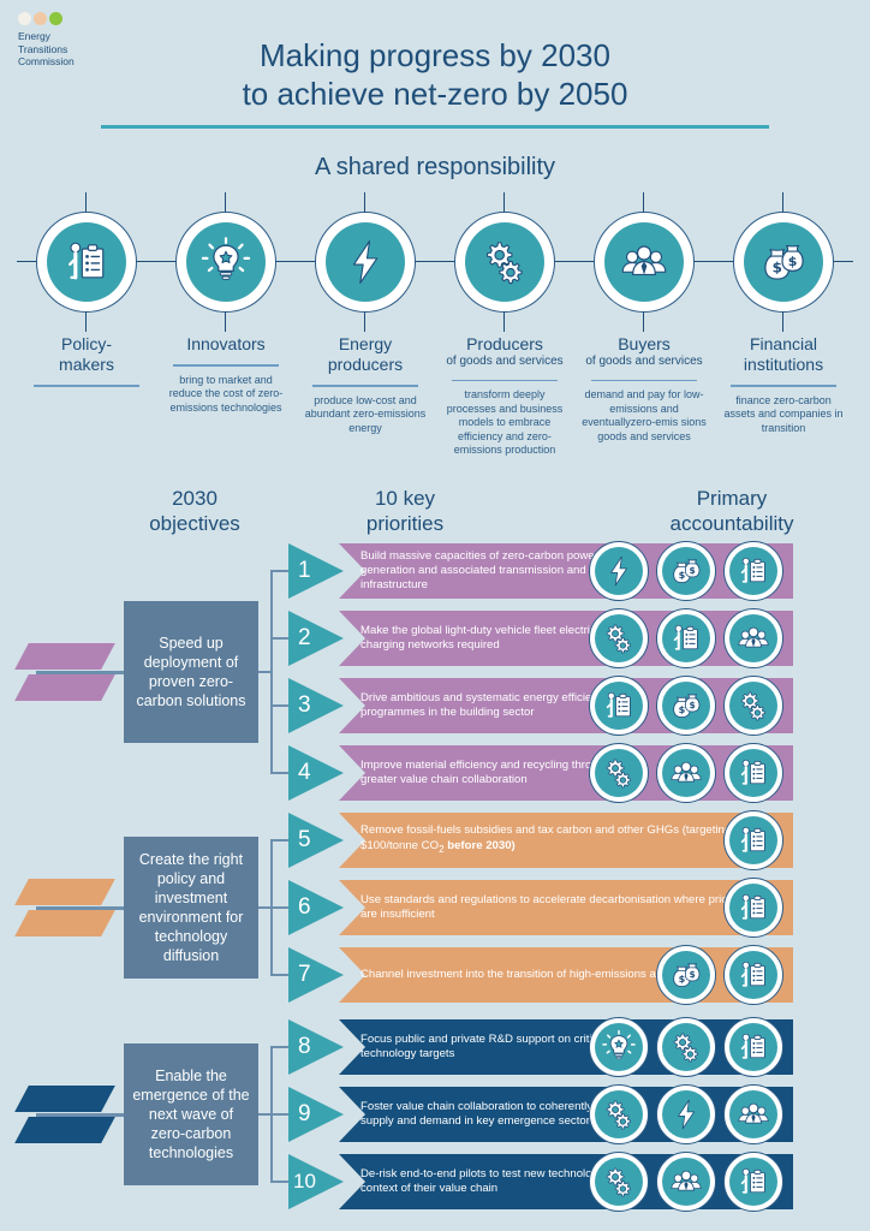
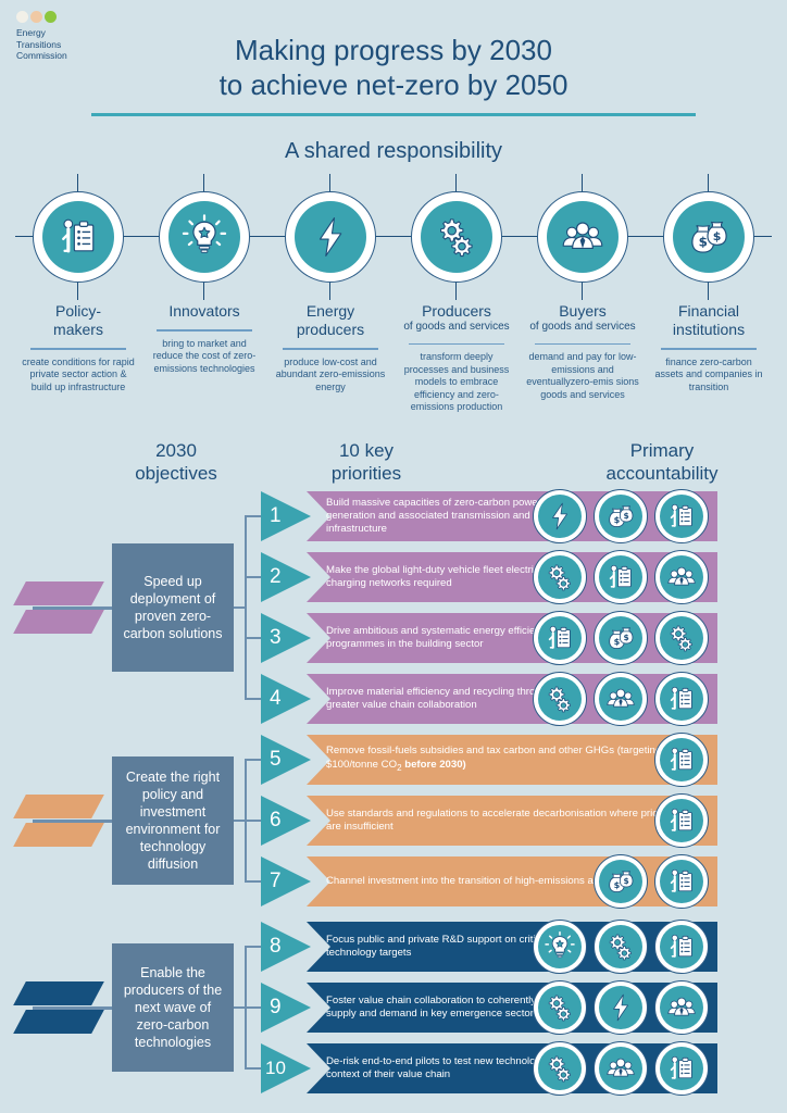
  Energy
  Transitions
  Commission
  Making progress by 2030
  to achieve net-zero by 2050
  A shared responsibility
  Policy-
  makers
+ create conditions for rapid private sector action & build up infrastructure
  Innovators
  bring to market and reduce the cost of zero-emissions technologies
  Energy
  producers
  produce low-cost and abundant zero-emissions energy
  Producers
  of goods and services
  transform deeply processes and business models to embrace efficiency and zero-emissions production
  Buyers
  of goods and services
  demand and pay for low-emissions and eventuallyzero-emis sions goods and services
  $
  $
  Financial
  institutions
  finance zero-carbon assets and companies in transition
  2030
  objectives
  10 key
  priorities
  Primary
  accountability
  Speed up deployment of proven zero-carbon solutions
  1
  Build massive capacities of zero-carbon pow generation and associated transmission and infrastructure
  $
  $
  2
  Make the global light-duty vehicle fleet electr charging networks required
  3
  Drive ambitious and systematic energy efficie programmes in the building sector
  $
  $
  4
  Improve material efficiency and recycling thro greater value chain collaboration
  Create the right policy and investment environment for technology diffusion
  5
  Remove fossil-fuels subsidies and tax carbon and other GHGs (targetin $100/tonne CO2 before 2030)
  6
  Use standards and regulations to accelerate decarbonisation where pri are insufficient
  7
  Channel investment into the transition of high-emissions a
  $
  $
- Enable the emergence of the next wave of zero-carbon technologies
+ Enable the producers of the next wave of zero-carbon technologies
  8
  Focus public and private R&D support on crit technology targets
  9
  Foster value chain collaboration to coherentl supply and demand in key emergence sector
  10
  De-risk end-to-end pilots to test new technol context of their value chain
